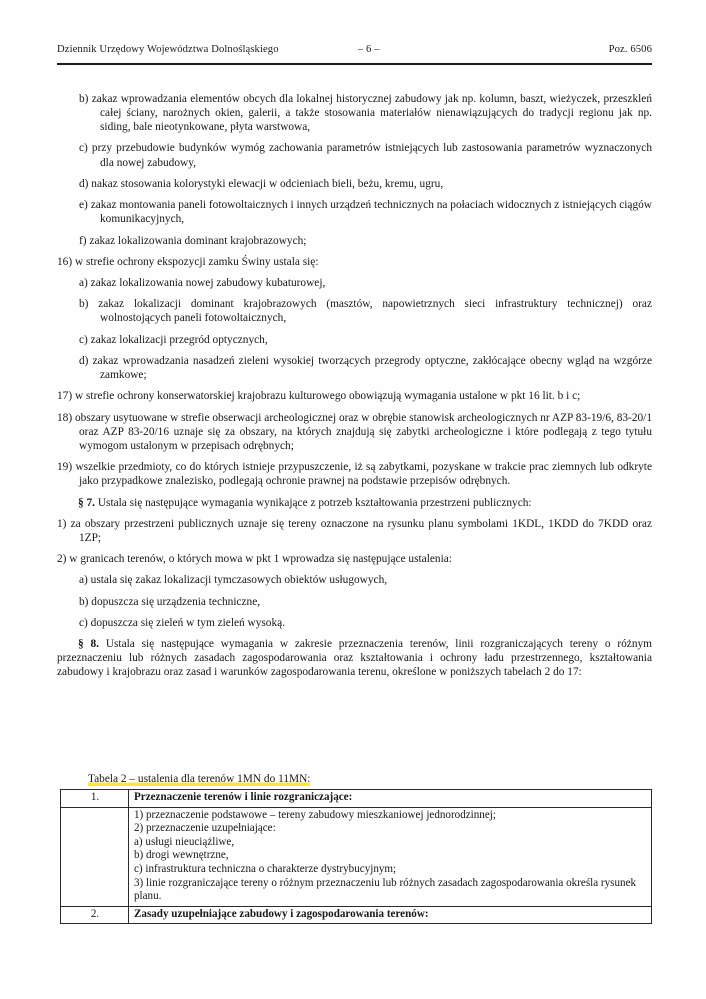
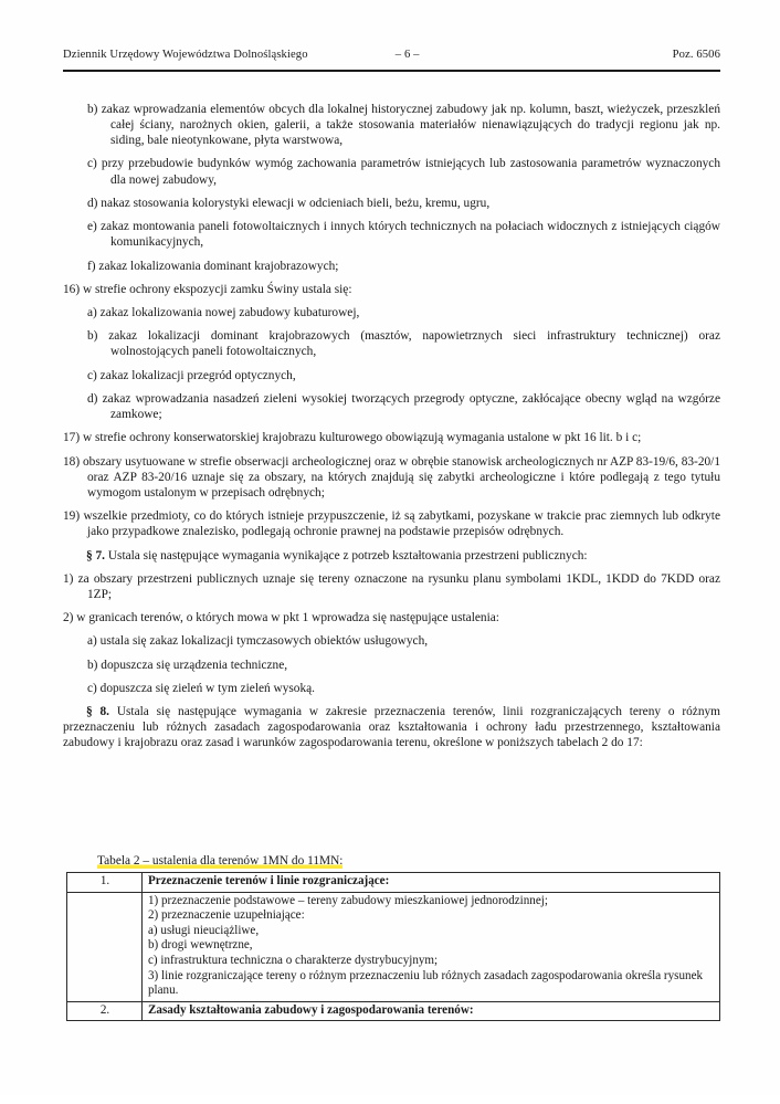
  Dziennik Urzędowy Województwa Dolnośląskiego
  – 6 –
  Poz. 6506
  b) zakaz wprowadzania elementów obcych dla lokalnej historycznej zabudowy jak np. kolumn, baszt, wieżyczek, przeszkleń całej ściany, narożnych okien, galerii, a także stosowania materiałów nienawiązujących do tradycji regionu jak np. siding, bale nieotynkowane, płyta warstwowa,
  c) przy przebudowie budynków wymóg zachowania parametrów istniejących lub zastosowania parametrów wyznaczonych dla nowej zabudowy,
  d) nakaz stosowania kolorystyki elewacji w odcieniach bieli, beżu, kremu, ugru,
- e) zakaz montowania paneli fotowoltaicznych i innych urządzeń technicznych na połaciach widocznych z istniejących ciągów komunikacyjnych,
+ e) zakaz montowania paneli fotowoltaicznych i innych których technicznych na połaciach widocznych z istniejących ciągów komunikacyjnych,
  f) zakaz lokalizowania dominant krajobrazowych;
  16) w strefie ochrony ekspozycji zamku Świny ustala się:
  a) zakaz lokalizowania nowej zabudowy kubaturowej,
  b) zakaz lokalizacji dominant krajobrazowych (masztów, napowietrznych sieci infrastruktury technicznej) oraz wolnostojących paneli fotowoltaicznych,
  c) zakaz lokalizacji przegród optycznych,
  d) zakaz wprowadzania nasadzeń zieleni wysokiej tworzących przegrody optyczne, zakłócające obecny wgląd na wzgórze zamkowe;
  17) w strefie ochrony konserwatorskiej krajobrazu kulturowego obowiązują wymagania ustalone w pkt 16 lit. b i c;
  18) obszary usytuowane w strefie obserwacji archeologicznej oraz w obrębie stanowisk archeologicznych nr AZP 83-19/6, 83-20/1 oraz AZP 83-20/16 uznaje się za obszary, na których znajdują się zabytki archeologiczne i które podlegają z tego tytułu wymogom ustalonym w przepisach odrębnych;
  19) wszelkie przedmioty, co do których istnieje przypuszczenie, iż są zabytkami, pozyskane w trakcie prac ziemnych lub odkryte jako przypadkowe znalezisko, podlegają ochronie prawnej na podstawie przepisów odrębnych.
  § 7. Ustala się następujące wymagania wynikające z potrzeb kształtowania przestrzeni publicznych:
  1) za obszary przestrzeni publicznych uznaje się tereny oznaczone na rysunku planu symbolami 1KDL, 1KDD do 7KDD oraz 1ZP;
  2) w granicach terenów, o których mowa w pkt 1 wprowadza się następujące ustalenia:
  a) ustala się zakaz lokalizacji tymczasowych obiektów usługowych,
  b) dopuszcza się urządzenia techniczne,
  c) dopuszcza się zieleń w tym zieleń wysoką.
  § 8. Ustala się następujące wymagania w zakresie przeznaczenia terenów, linii rozgraniczających tereny o różnym przeznaczeniu lub różnych zasadach zagospodarowania oraz kształtowania i ochrony ładu przestrzennego, kształtowania zabudowy i krajobrazu oraz zasad i warunków zagospodarowania terenu, określone w poniższych tabelach 2 do 17:
  Tabela 2 – ustalenia dla terenów 1MN do 11MN:
  1.	Przeznaczenie terenów i linie rozgraniczające:
  	1) przeznaczenie podstawowe – tereny zabudowy mieszkaniowej jednorodzinnej; 2) przeznaczenie uzupełniające: a) usługi nieuciążliwe, b) drogi wewnętrzne, c) infrastruktura techniczna o charakterze dystrybucyjnym; 3) linie rozgraniczające tereny o różnym przeznaczeniu lub różnych zasadach zagospodarowania określa rysunek planu.
- 2.	Zasady uzupełniające zabudowy i zagospodarowania terenów:
+ 2.	Zasady kształtowania zabudowy i zagospodarowania terenów:
